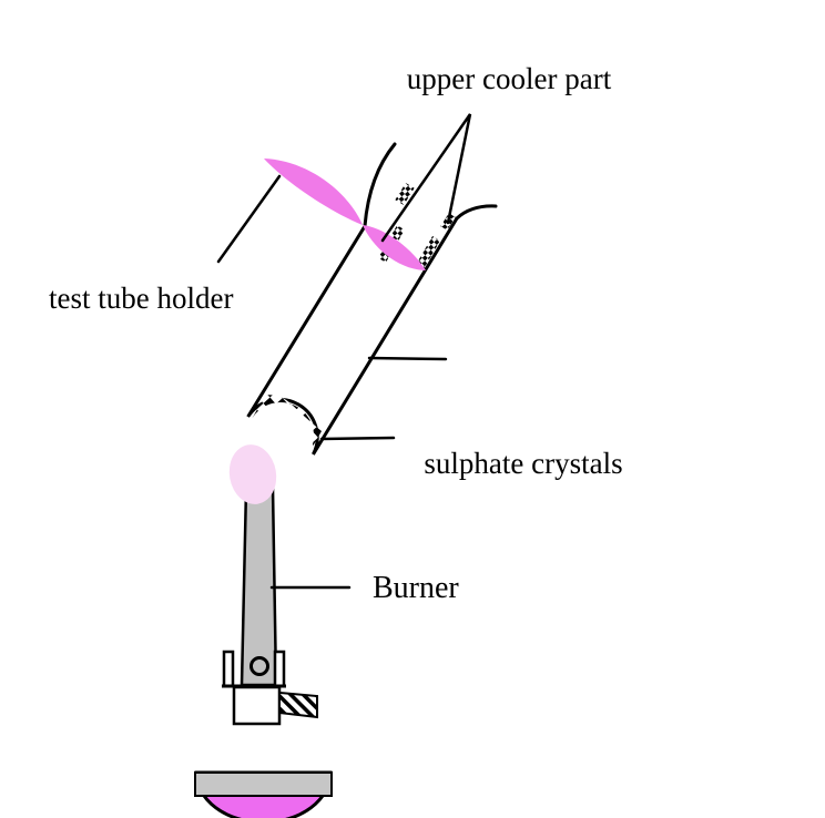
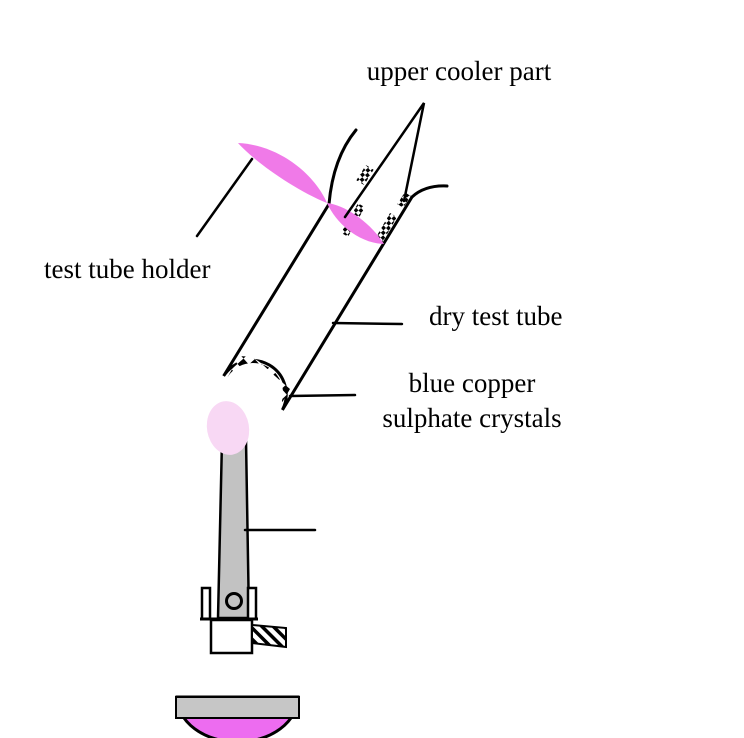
  upper cooler part
  test tube holder
+ dry test tube
+ blue copper
  sulphate crystals
- Burner
